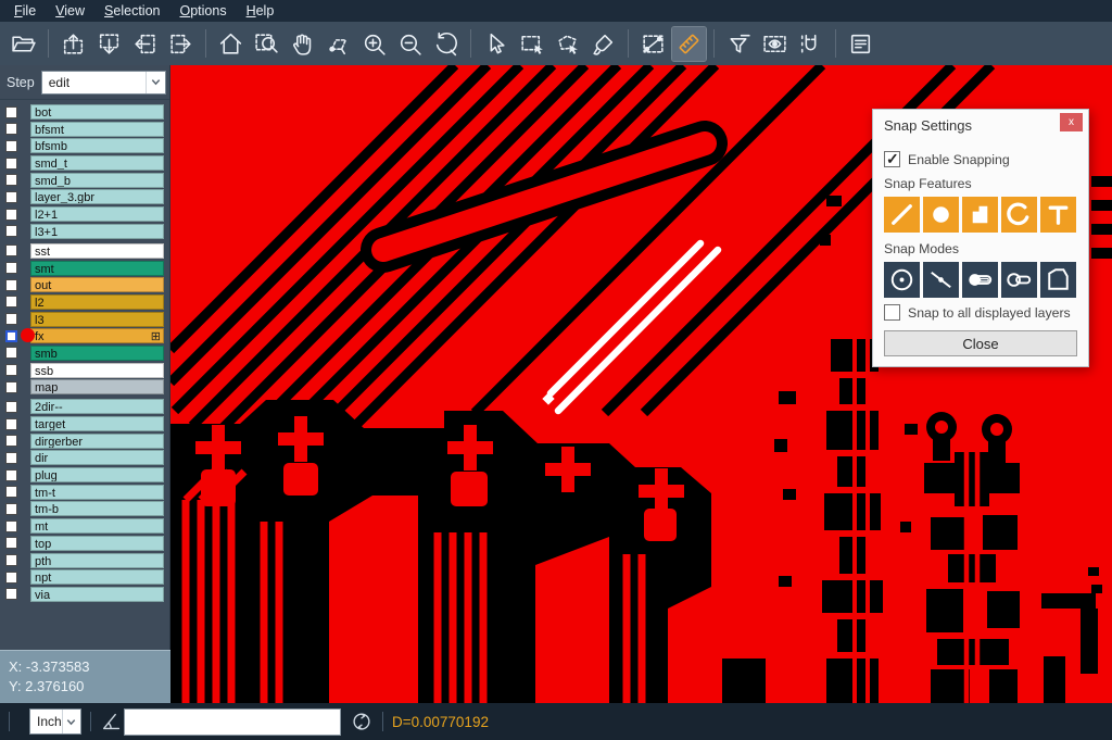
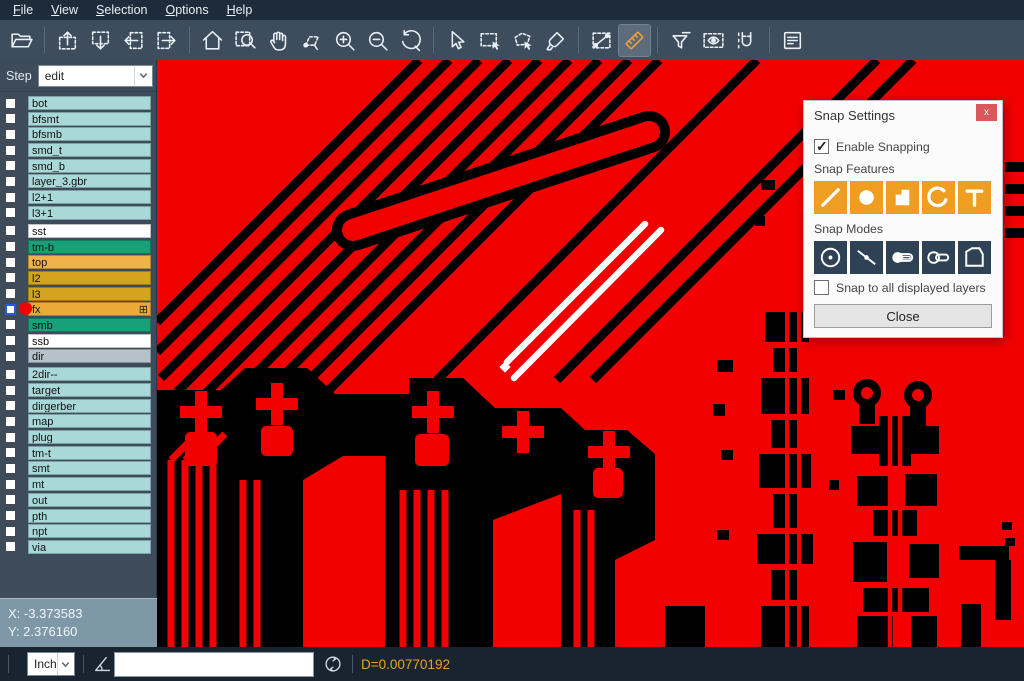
  File
  View
  Selection
  Options
  Help
  Step
  edit
  bot
  bfsmt
  bfsmb
  smd_t
  smd_b
  layer_3.gbr
  l2+1
  l3+1
  sst
- smt
+ tm-b
- out
+ top
  l2
  l3
  fx
  ⊞
  smb
  ssb
- map
+ dir
  2dir--
  target
  dirgerber
- dir
+ map
  plug
  tm-t
- tm-b
+ smt
  mt
- top
+ out
  pth
  npt
  via
  X: -3.373583
  Y: 2.376160
  Inch
  D=0.00770192
  Snap Settings
  x
  Enable Snapping
  Snap Features
  Snap Modes
  Snap to all displayed layers
  Close
